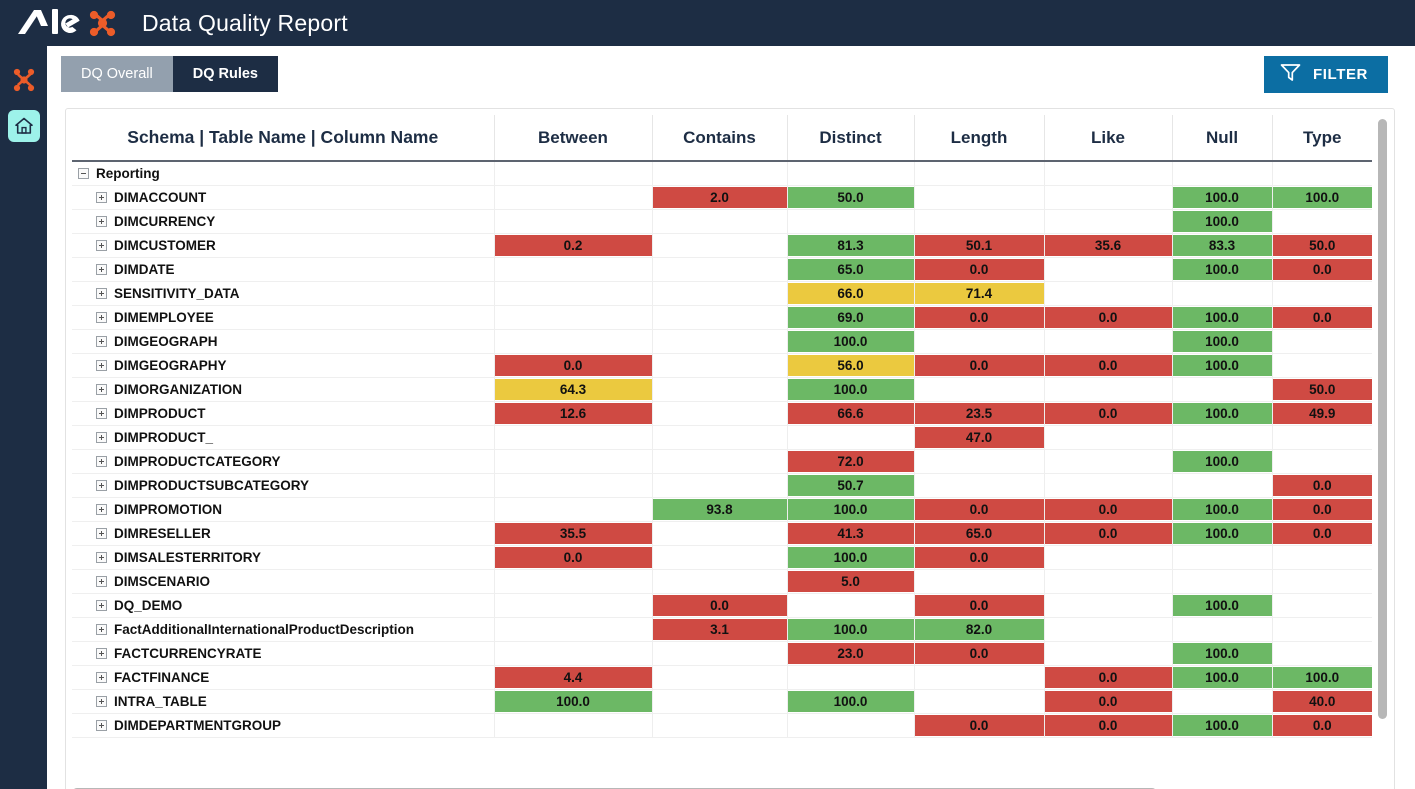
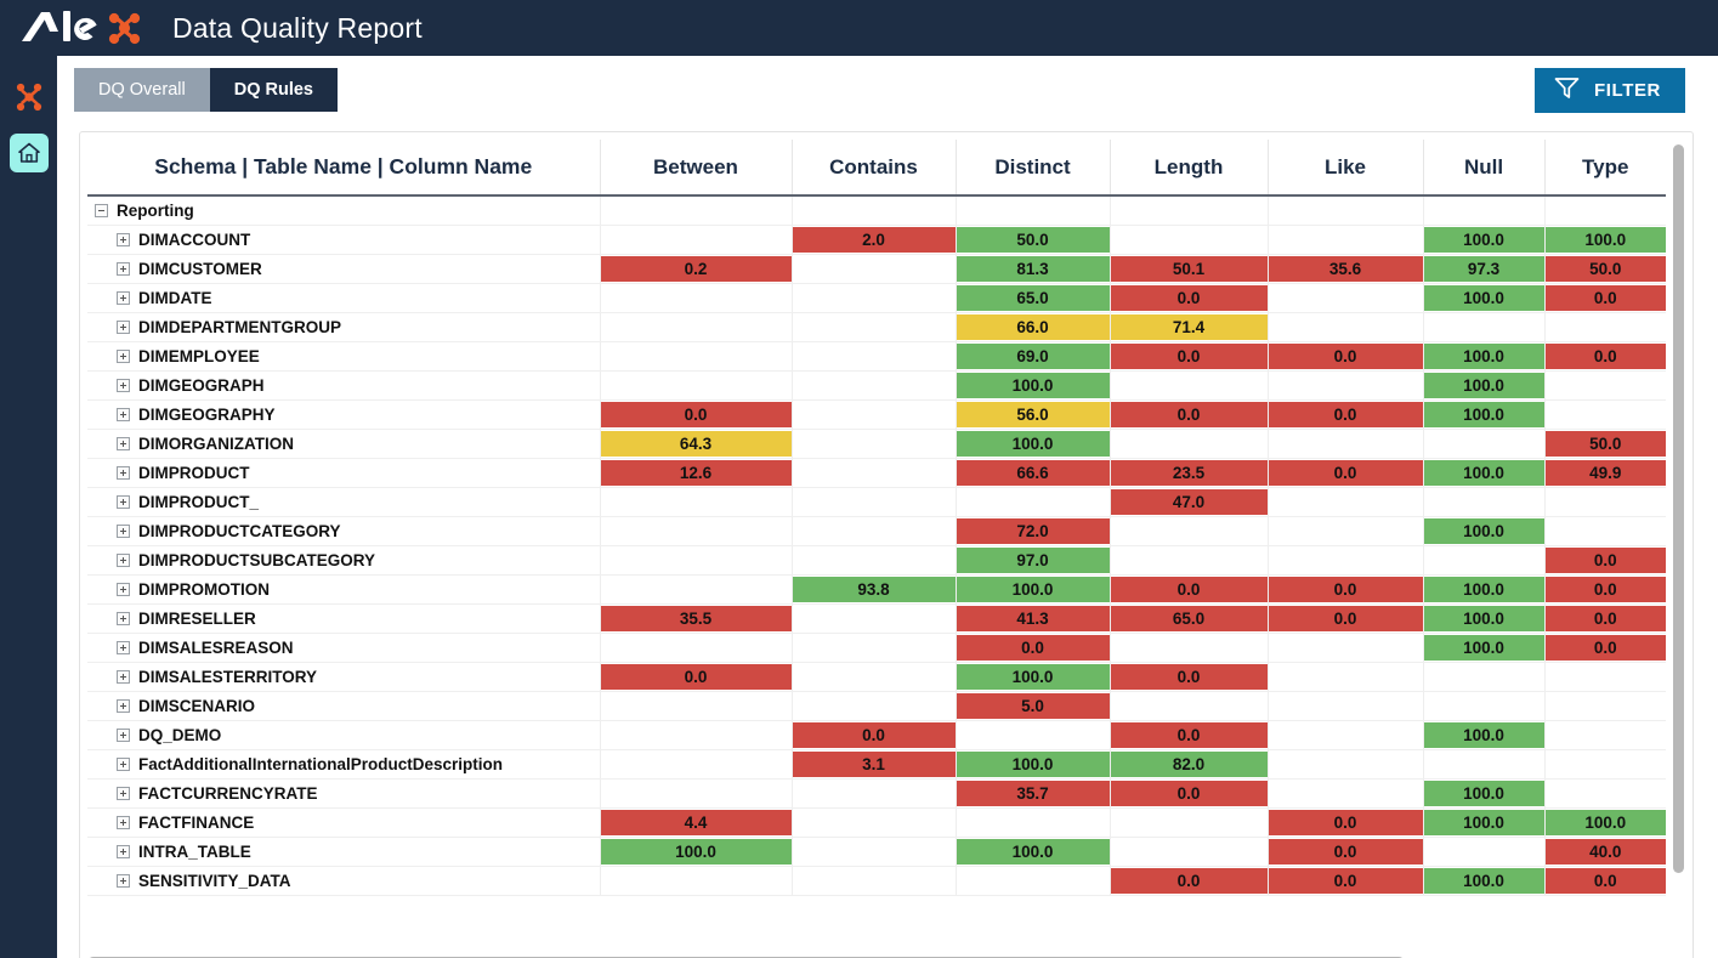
  Data Quality Report
  DQ Overall
  DQ Rules
  FILTER
  Schema | Table Name | Column Name	Between	Contains	Distinct	Length	Like	Null	Type
  Reporting
  DIMACCOUNT		2.0	50.0			100.0	100.0
- DIMCURRENCY						100.0
- DIMCUSTOMER	0.2		81.3	50.1	35.6	83.3	50.0
+ DIMCUSTOMER	0.2		81.3	50.1	35.6	97.3	50.0
  DIMDATE			65.0	0.0		100.0	0.0
- SENSITIVITY_DATA			66.0	71.4
+ DIMDEPARTMENTGROUP			66.0	71.4
  DIMEMPLOYEE			69.0	0.0	0.0	100.0	0.0
  DIMGEOGRAPH			100.0			100.0
  DIMGEOGRAPHY	0.0		56.0	0.0	0.0	100.0
  DIMORGANIZATION	64.3		100.0				50.0
  DIMPRODUCT	12.6		66.6	23.5	0.0	100.0	49.9
  DIMPRODUCT_				47.0
  DIMPRODUCTCATEGORY			72.0			100.0
- DIMPRODUCTSUBCATEGORY			50.7				0.0
+ DIMPRODUCTSUBCATEGORY			97.0				0.0
  DIMPROMOTION		93.8	100.0	0.0	0.0	100.0	0.0
  DIMRESELLER	35.5		41.3	65.0	0.0	100.0	0.0
+ DIMSALESREASON			0.0			100.0	0.0
  DIMSALESTERRITORY	0.0		100.0	0.0
  DIMSCENARIO			5.0
  DQ_DEMO		0.0		0.0		100.0
  FactAdditionalInternationalProductDescription		3.1	100.0	82.0
- FACTCURRENCYRATE			23.0	0.0		100.0
+ FACTCURRENCYRATE			35.7	0.0		100.0
  FACTFINANCE	4.4				0.0	100.0	100.0
  INTRA_TABLE	100.0		100.0		0.0		40.0
- DIMDEPARTMENTGROUP				0.0	0.0	100.0	0.0
+ SENSITIVITY_DATA				0.0	0.0	100.0	0.0
